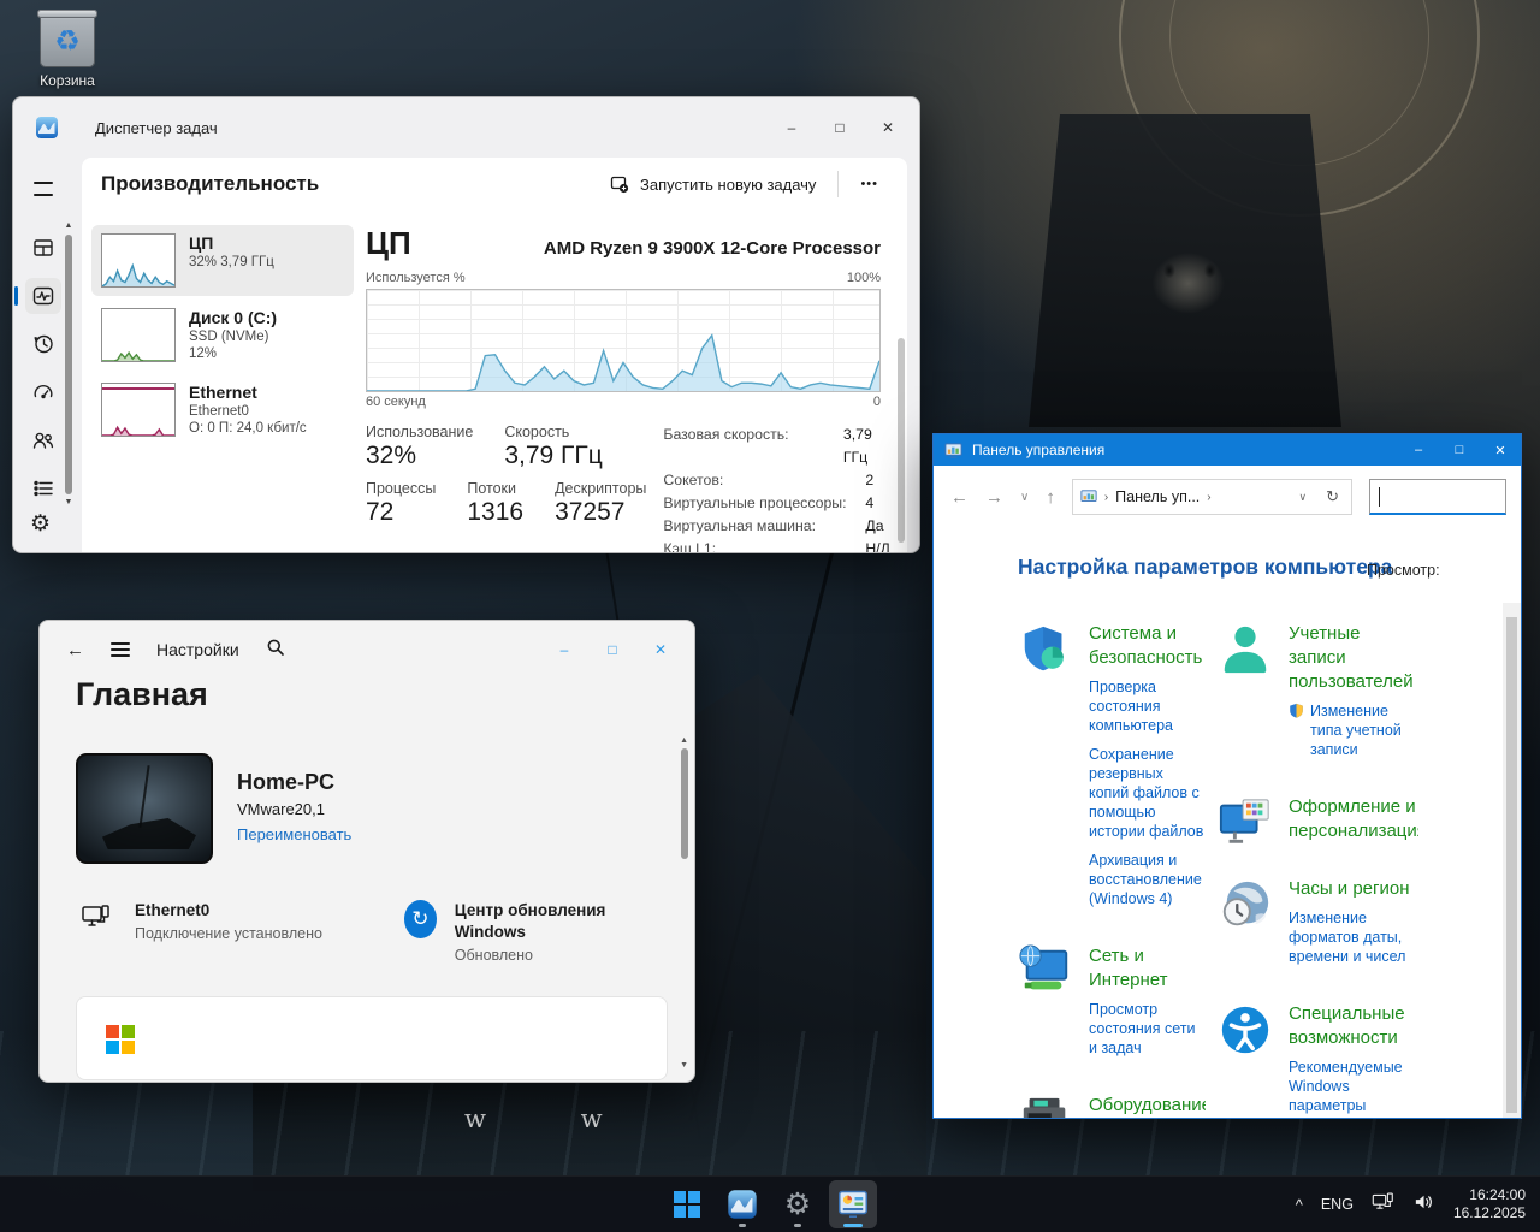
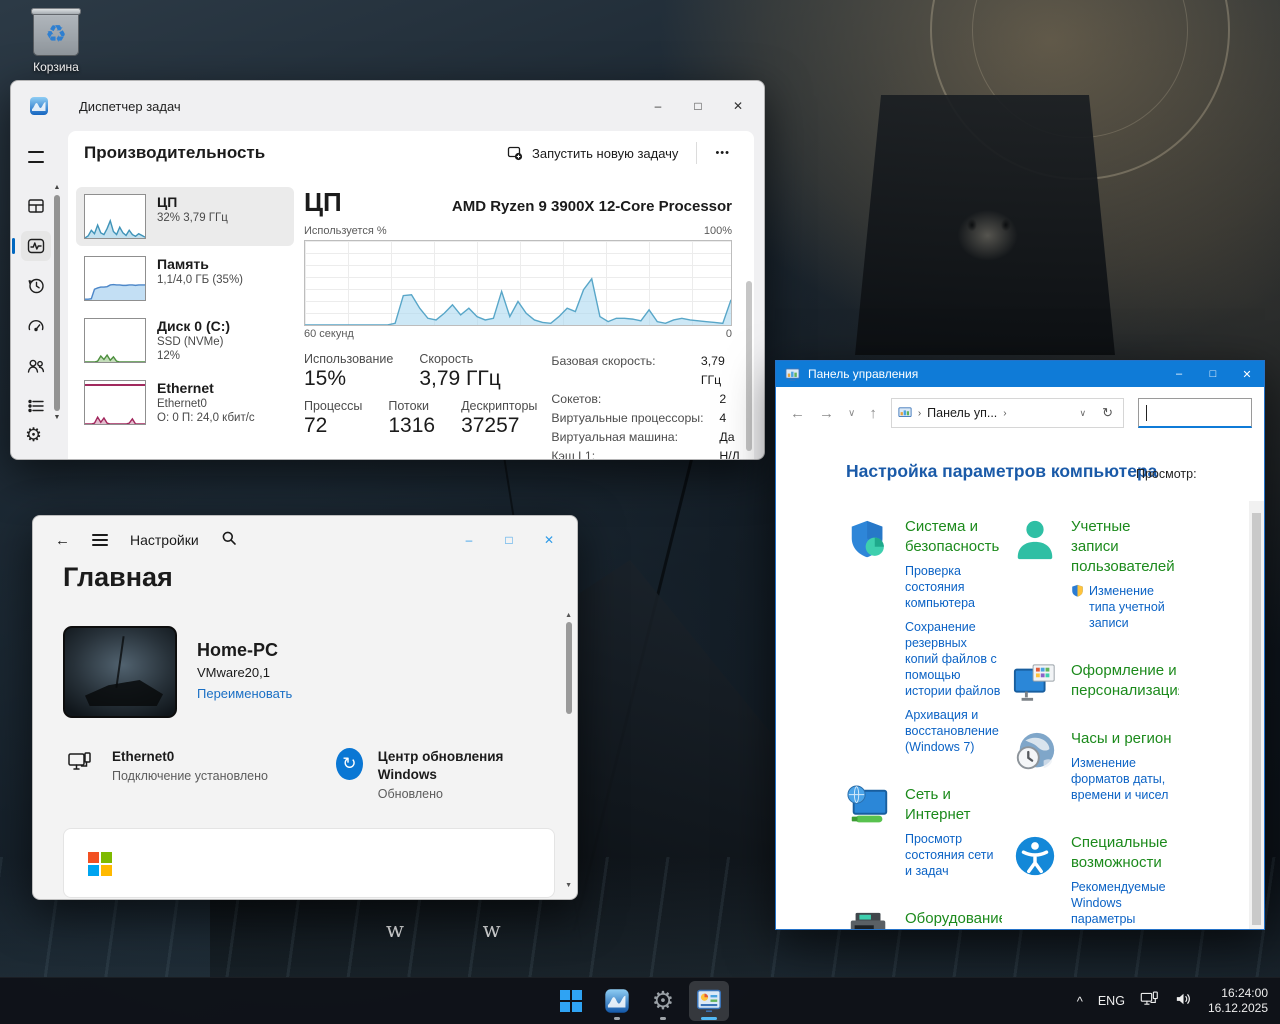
  w w
  ♻
  Корзина
  Диспетчер задач
  –
  □
  ✕
  ⚙
  Производительность
  Запустить новую задачу
  •••
  ЦП
  32% 3,79 ГГц
+ Память
+ 1,1/4,0 ГБ (35%)
  Диск 0 (C:)
  SSD (NVMe)
  12%
  Ethernet
  Ethernet0
  О: 0 П: 24,0 кбит/с
  ЦП
  AMD Ryzen 9 3900X 12-Core Processor
  Используется %
  100%
  60 секунд
  0
  Использование
- 32%
+ 15%
  Скорость
  3,79 ГГц
  Процессы
  72
  Потоки
  1316
  Дескрипторы
  37257
  Базовая скорость:
  3,79 ГГц
  Сокетов:
  2
  Виртуальные процессоры:
  4
  Виртуальная машина:
  Да
  Кэш L1:
  Н/Д
  ←
  Настройки
  –
  □
  ✕
  Главная
  Home-PC
  VMware20,1
  Переименовать
  Ethernet0
  Подключение установлено
  ↻
  Центр обновления Windows
  Обновлено
  Панель управления
  –
  □
  ✕
  ←
  →
  ∨
  ↑
  ›
  Панель уп...
  ›
  ∨
  ↻
  Настройка параметров компьютера
  Просмотр:
  Система и безопасность
  Проверка состояния компьютера
  Сохранение резервных копий файлов с помощью истории файлов
- Архивация и восстановление (Windows 4)
+ Архивация и восстановление (Windows 7)
  Сеть и Интернет
  Просмотр состояния сети и задач
  Учетные записи пользователей
  Изменение типа учетной записи
  Оформление и персонализаци
  Часы и регион
  Изменение форматов даты, времени и чисел
  Специальные возможности
  Рекомендуемые Windows параметры
  ⚙
  ^
  ENG
  16:24:00
  16.12.2025
